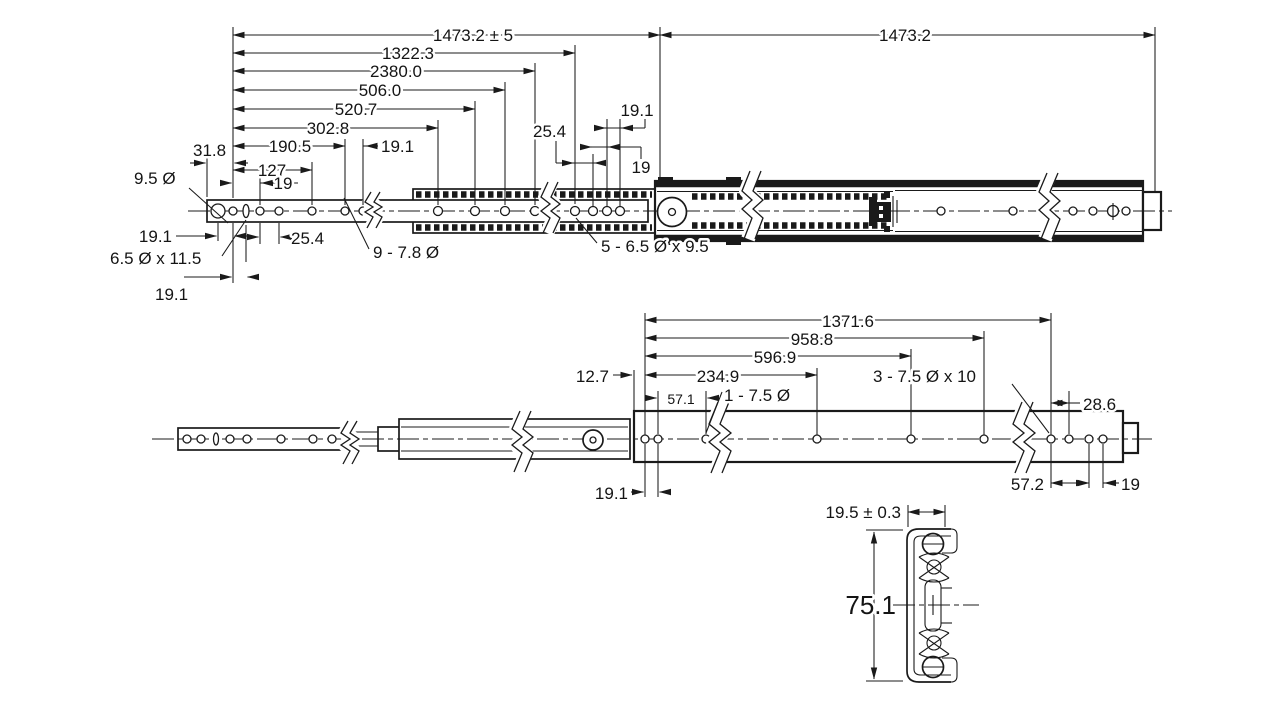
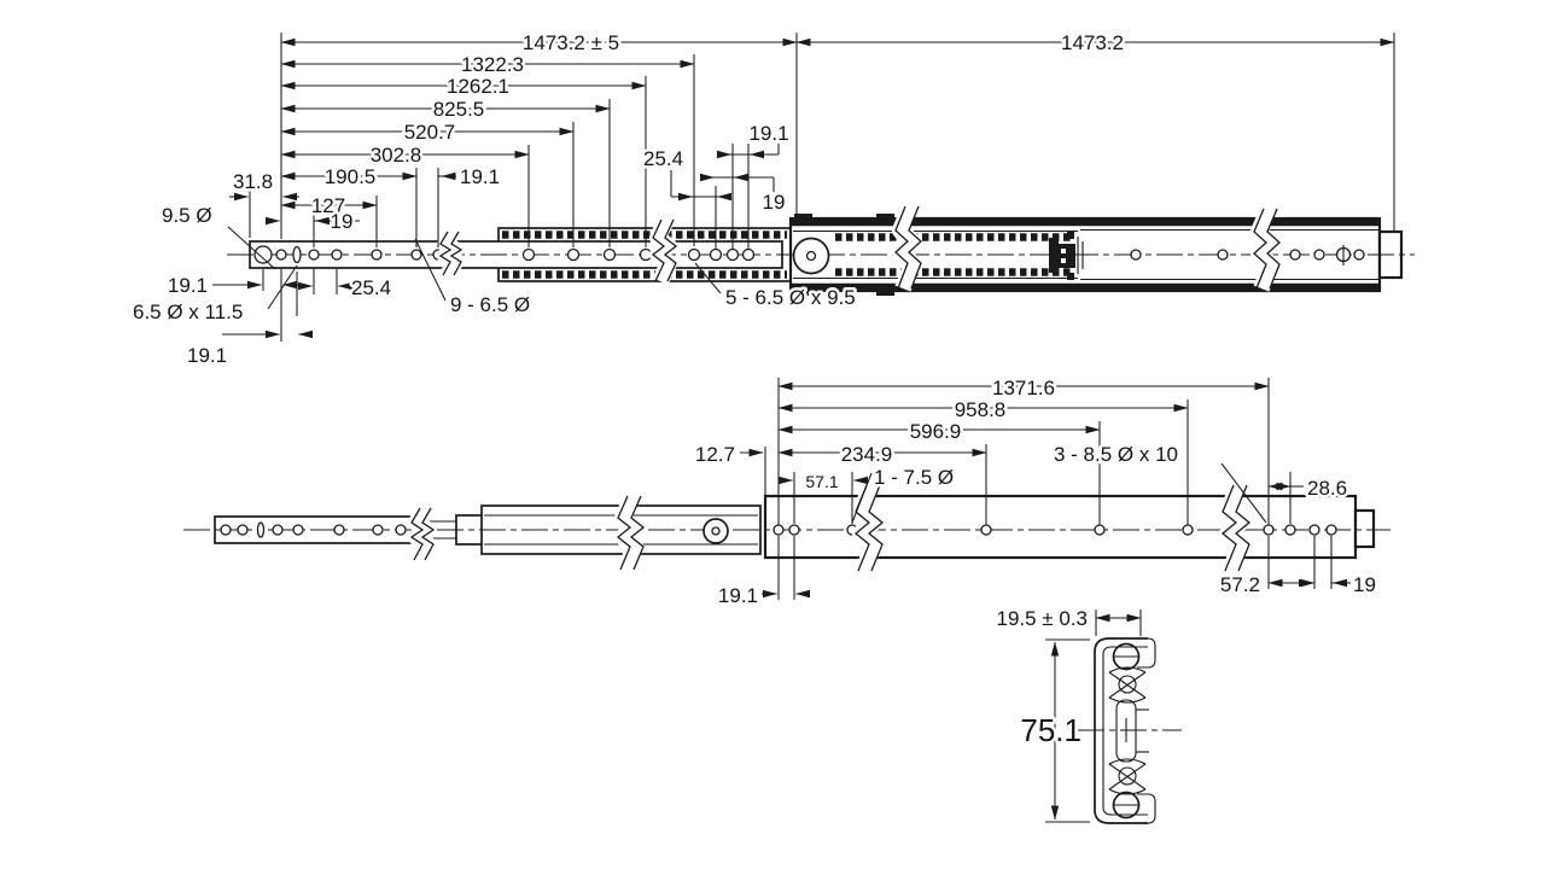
  1473.2 ± 5
  1473.2
  1322.3
- 2380.0
+ 1262.1
- 506.0
+ 825.5
  520.7
  302.8
  190.5
  19.1
  127
  19
  31.8
  9.5 Ø
  19.1
  6.5 Ø x 11.5
  19.1
  25.4
- 9 - 7.8 Ø
+ 9 - 6.5 Ø
  25.4
  19
  19.1
  5 - 6.5 Ø x 9.5
  1371.6
  958.8
  596.9
  234.9
  12.7
  57.1
  1 - 7.5 Ø
- 3 - 7.5 Ø x 10
+ 3 - 8.5 Ø x 10
  28.6
  19.1
  57.2
  19
  19.5 ± 0.3
  75.1
